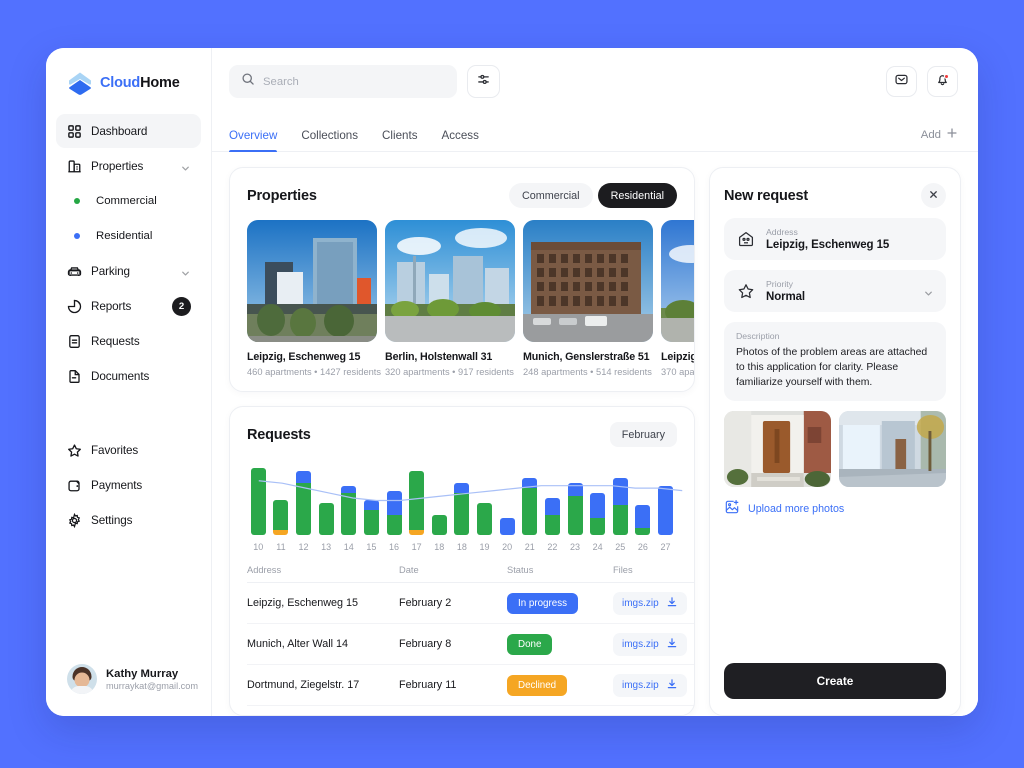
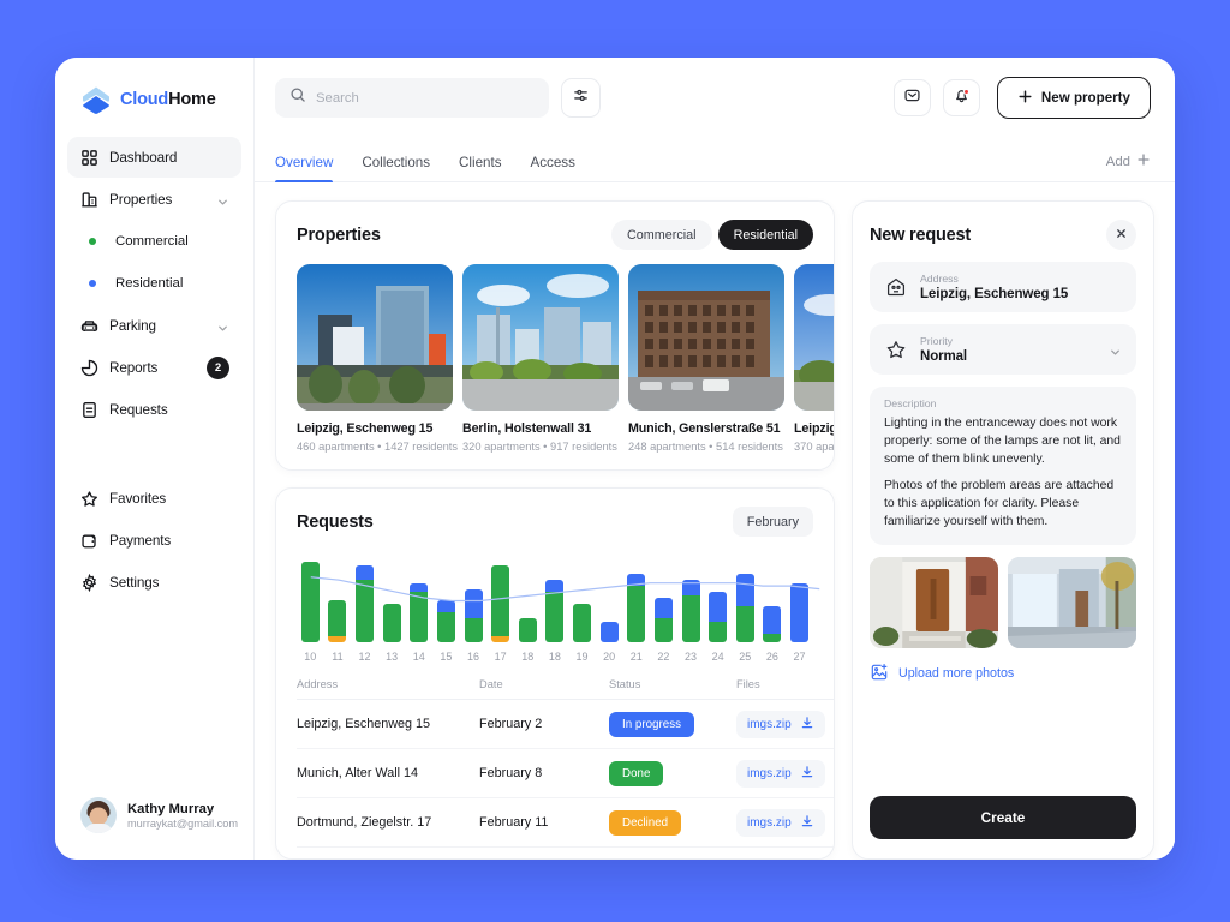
  CloudHome
  Dashboard
  Properties
  Commercial
  Residential
  Parking
  Reports
  2
  Requests
- Documents
  Favorites
  Payments
  Settings
  Kathy Murray
  murraykat@gmail.com
  Search
+ New property
  Overview
  Collections
  Clients
  Access
  Add
  Properties
  Commercial
  Residential
  Leipzig, Eschenweg 15
  460 apartments • 1427 residents
  Berlin, Holstenwall 31
  320 apartments • 917 residents
  Munich, Genslerstraße 51
  248 apartments • 514 residents
  Leipzig
  Requests
  February
  10
  11
  12
  13
  14
  15
  16
  17
  18
  18
  19
  20
  21
  22
  23
  24
  25
  26
  27
  Address
  Date
  Status
  Files
  Leipzig, Eschenweg 15
  February 2
  In progress
  imgs.zip
  Munich, Alter Wall 14
  February 8
  Done
  imgs.zip
  Dortmund, Ziegelstr. 17
  February 11
  Declined
  imgs.zip
  New request
  Address
  Leipzig, Eschenweg 15
  Priority
  Normal
  Description
+ Lighting in the entranceway does not work properly: some of the lamps are not lit, and some of them blink unevenly.
  Photos of the problem areas are attached to this application for clarity. Please familiarize yourself with them.
  Upload more photos
  Create
